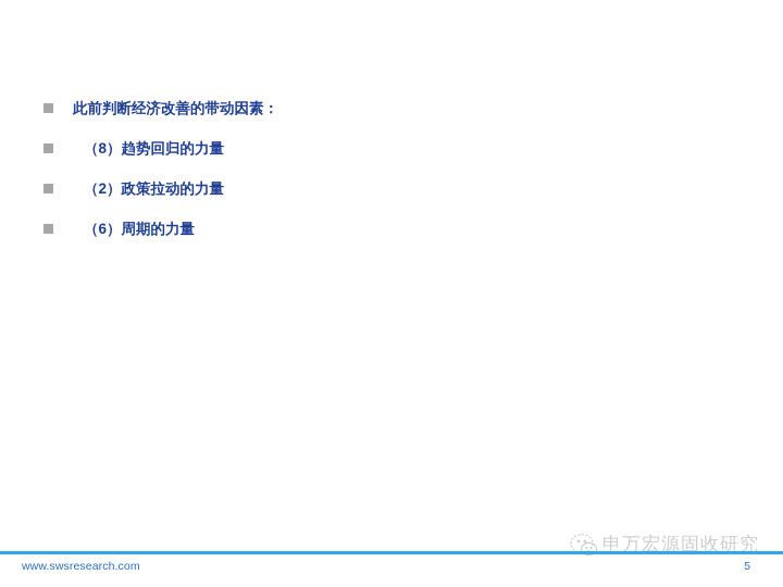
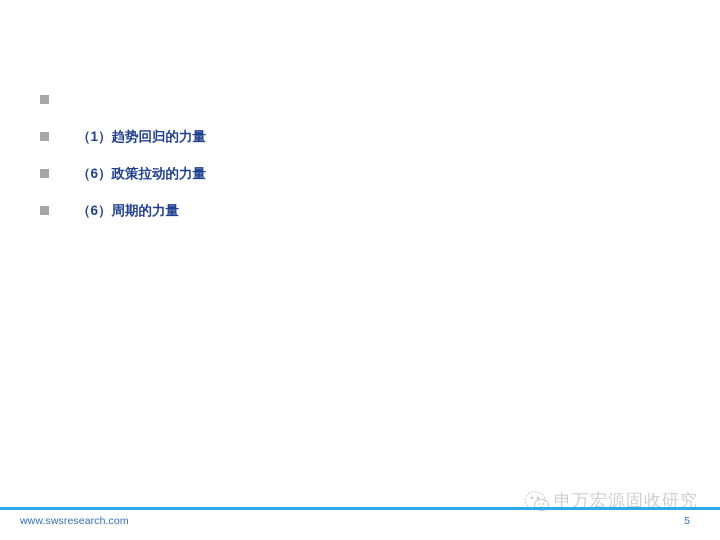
- 此前判断经济改善的带动因素：
- （8）趋势回归的力量
+ （1）趋势回归的力量
- （2）政策拉动的力量
+ （6）政策拉动的力量
  （6）周期的力量
  申万宏源固收研究
  www.swsresearch.com
  5
